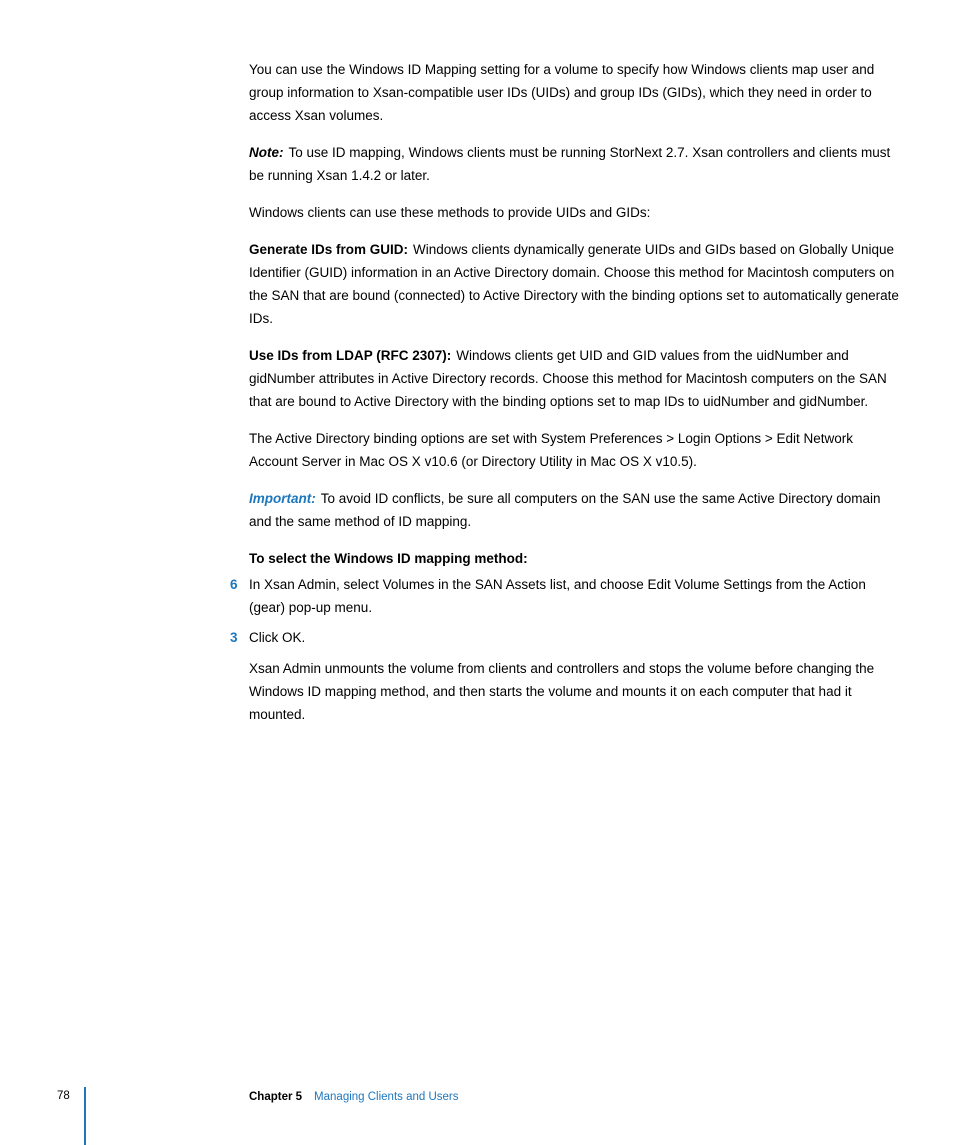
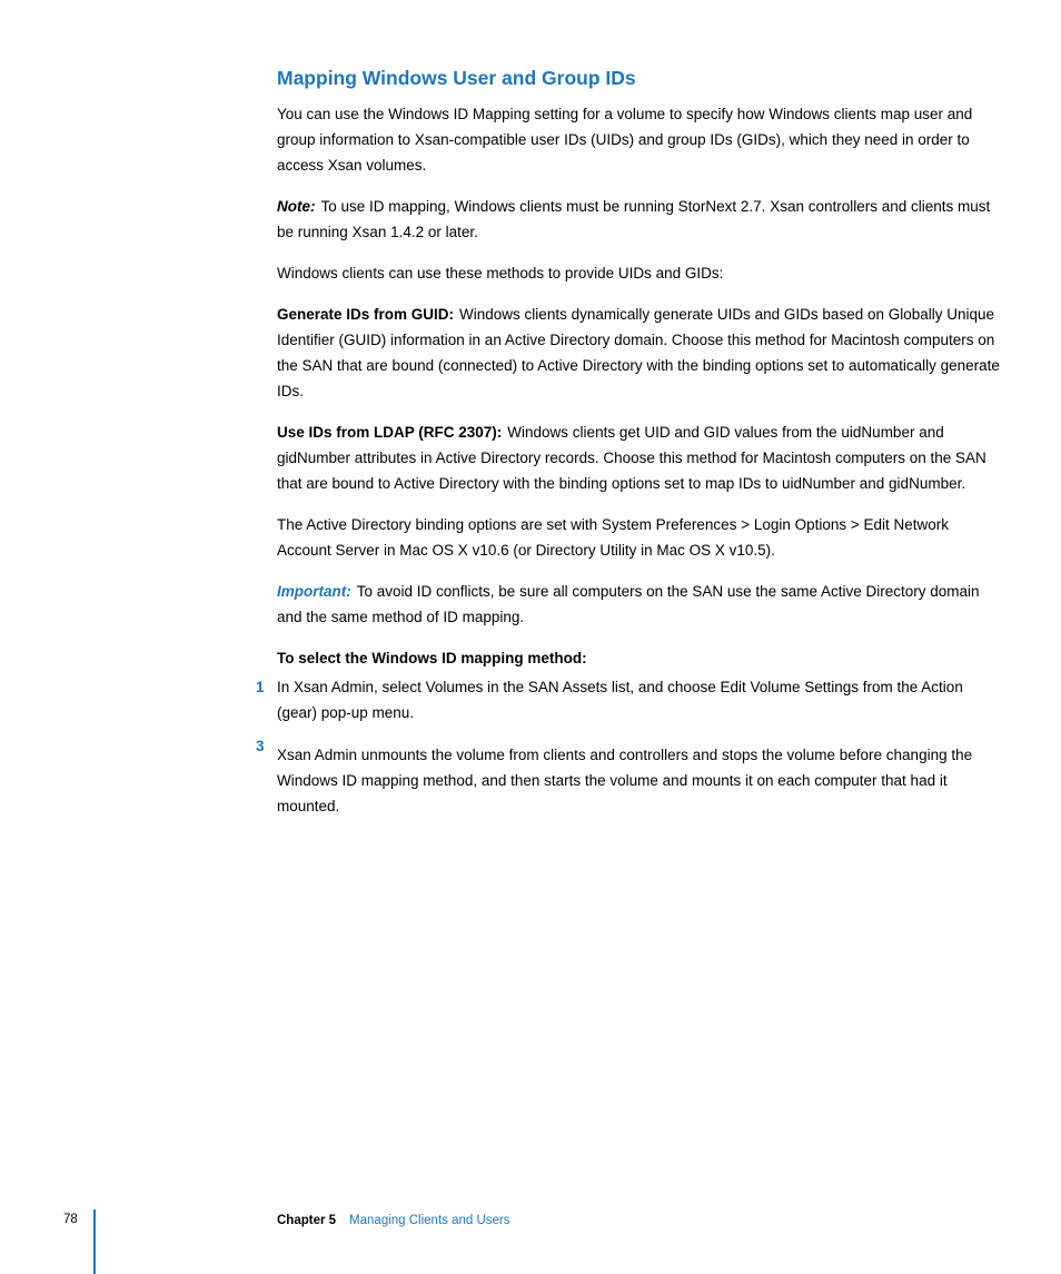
+ Mapping Windows User and Group IDs
  You can use the Windows ID Mapping setting for a volume to specify how Windows clients map user and group information to Xsan-compatible user IDs (UIDs) and group IDs (GIDs), which they need in order to access Xsan volumes.
  Note: To use ID mapping, Windows clients must be running StorNext 2.7. Xsan controllers and clients must be running Xsan 1.4.2 or later.
  Windows clients can use these methods to provide UIDs and GIDs:
  Generate IDs from GUID: Windows clients dynamically generate UIDs and GIDs based on Globally Unique Identifier (GUID) information in an Active Directory domain. Choose this method for Macintosh computers on the SAN that are bound (connected) to Active Directory with the binding options set to automatically generate IDs.
  Use IDs from LDAP (RFC 2307): Windows clients get UID and GID values from the uidNumber and gidNumber attributes in Active Directory records. Choose this method for Macintosh computers on the SAN that are bound to Active Directory with the binding options set to map IDs to uidNumber and gidNumber.
  The Active Directory binding options are set with System Preferences > Login Options > Edit Network Account Server in Mac OS X v10.6 (or Directory Utility in Mac OS X v10.5).
  Important: To avoid ID conflicts, be sure all computers on the SAN use the same Active Directory domain and the same method of ID mapping.
  To select the Windows ID mapping method:
- 6
+ 1
  In Xsan Admin, select Volumes in the SAN Assets list, and choose Edit Volume Settings from the Action (gear) pop-up menu.
  3
- Click OK.
  Xsan Admin unmounts the volume from clients and controllers and stops the volume before changing the Windows ID mapping method, and then starts the volume and mounts it on each computer that had it mounted.
  78
  Chapter 5 Managing Clients and Users
